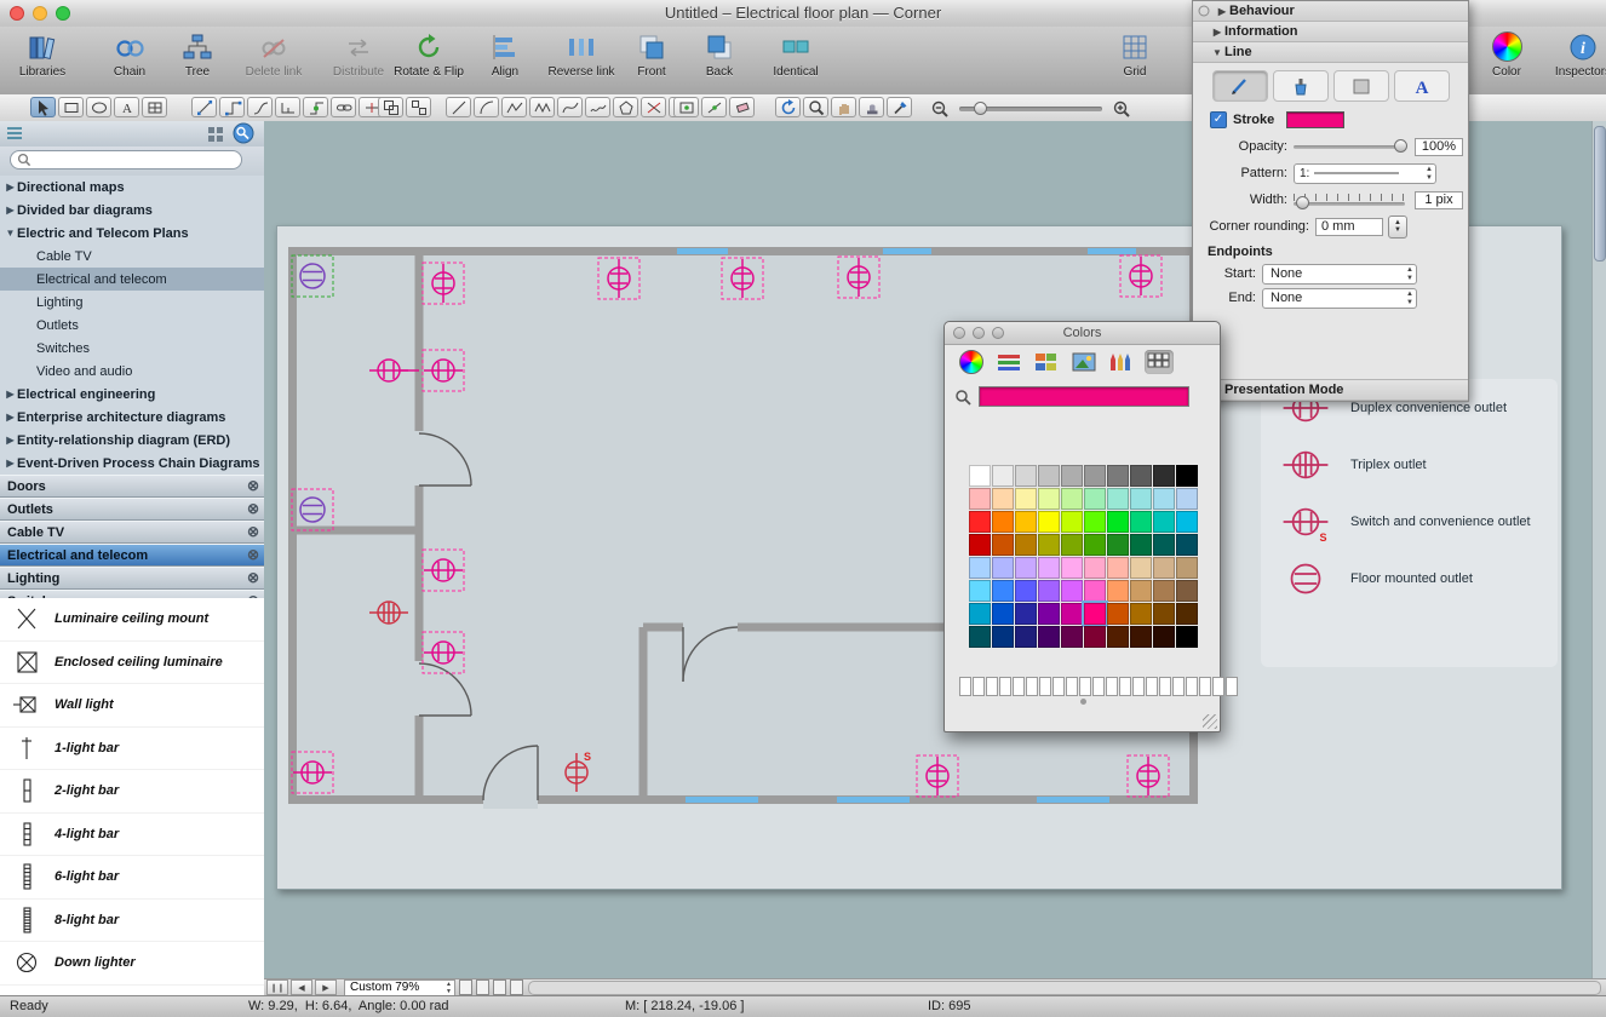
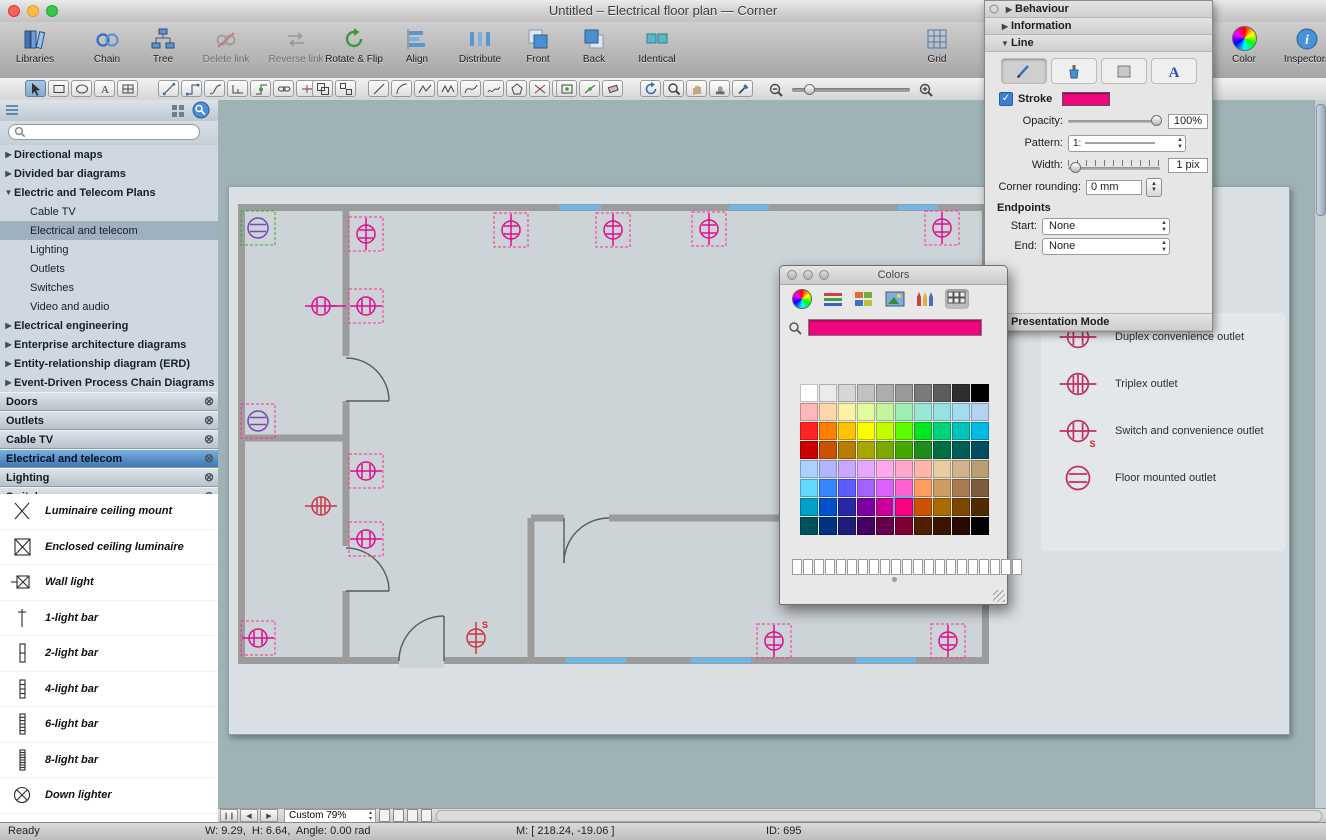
  Untitled – Electrical floor plan — Corner
  Libraries
  Chain
  Tree
  Delete link
- Distribute
+ Reverse link
  Rotate & Flip
  Align
- Reverse link
+ Distribute
  Front
  Back
  Identical
  Grid
  Color
  i
  Inspector
  A
  ▶
  Directional maps
  ▶
  Divided bar diagrams
  ▼
  Electric and Telecom Plans
  Cable TV
  Electrical and telecom
  Lighting
  Outlets
  Switches
  Video and audio
  ▶
  Electrical engineering
  ▶
  Enterprise architecture diagrams
  ▶
  Entity-relationship diagram (ERD)
  ▶
  Event-Driven Process Chain Diagrams
  Doors
  ⊗
  Outlets
  ⊗
  Cable TV
  ⊗
  Electrical and telecom
  ⊗
  Lighting
  ⊗
  Luminaire ceiling mount
  Enclosed ceiling luminaire
  Wall light
  1-light bar
  2-light bar
  4-light bar
  6-light bar
  8-light bar
  Down lighter
  S
  Duplex convenience outlet
  Triplex outlet
  S
  Switch and convenience outlet
  Floor mounted outlet
  ▶
  Behaviour
  ▶
  Information
  ▼
  Line
  A
  ✓
  Stroke
  Opacity:
  100%
  Pattern:
  1:
  Width:
  1 pix
  Corner rounding:
  0 mm
  Endpoints
  Start:
  None
  End:
  None
  Presentation Mode
  Colors
  Custom 79%
  Ready
  W: 9.29, H: 6.64, Angle: 0.00 rad
  M: [ 218.24, -19.06 ]
  ID: 695
